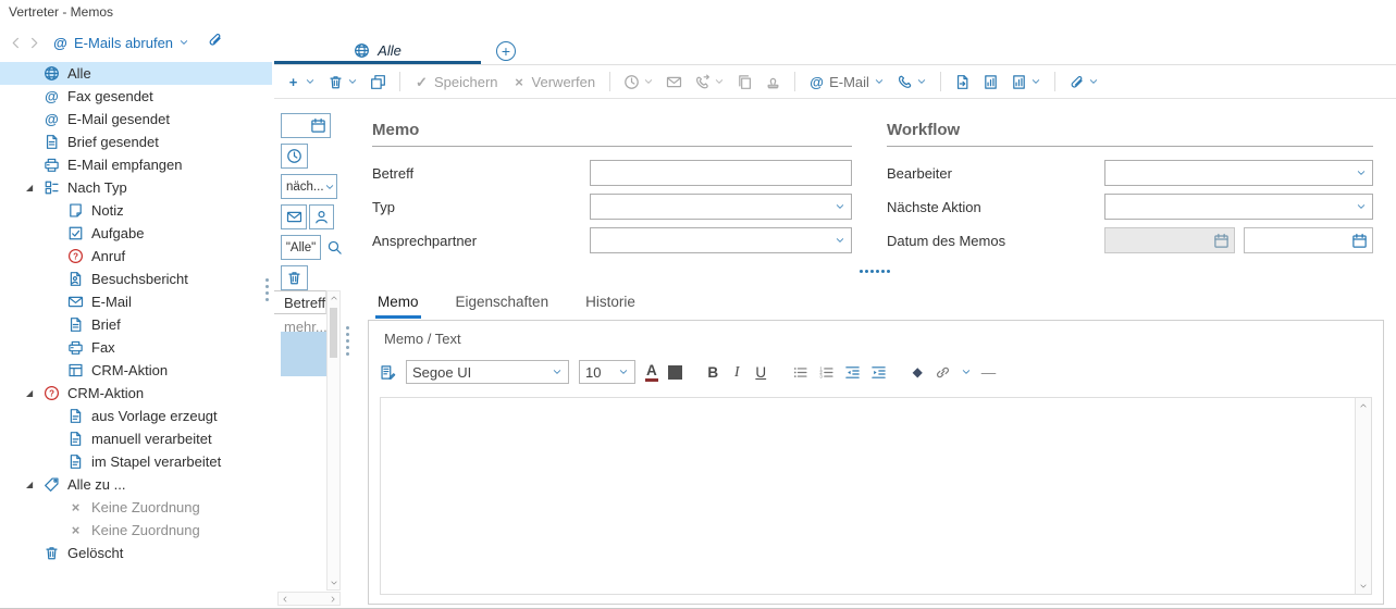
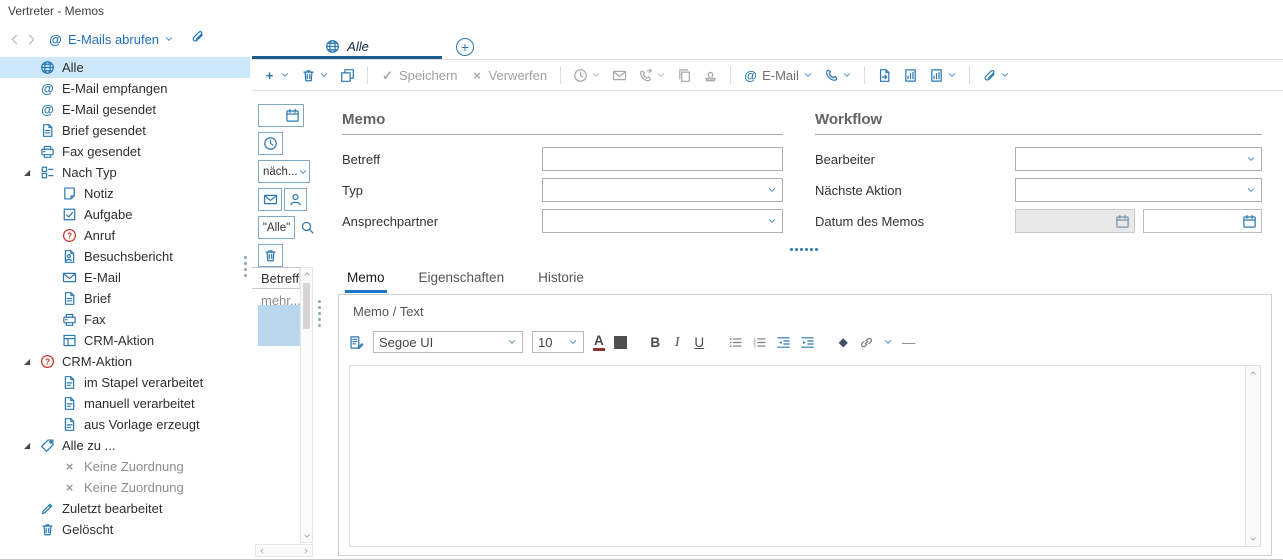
  Vertreter - Memos
  @
  E-Mails abrufen
  Alle
  @
- Fax gesendet
+ E-Mail empfangen
  @
  E-Mail gesendet
  Brief gesendet
- E-Mail empfangen
+ Fax gesendet
  ◢
  Nach Typ
  Notiz
  Aufgabe
  ?
  Anruf
  Besuchsbericht
  E-Mail
  Brief
  Fax
  CRM-Aktion
  ◢
  ?
  CRM-Aktion
- aus Vorlage erzeugt
+ im Stapel verarbeitet
  manuell verarbeitet
- im Stapel verarbeitet
+ aus Vorlage erzeugt
  ◢
  Alle zu ...
  ×
  Keine Zuordnung
  ×
  Keine Zuordnung
+ Zuletzt bearbeitet
  Gelöscht
  Alle
  +
  +
  ✓
  Speichern
  ×
  Verwerfen
  @
  E-Mail
  näch...
  "Alle"
  Betreff
  mehr...
  Memo
  Betreff
  Typ
  Ansprechpartner
  Workflow
  Bearbeiter
  Nächste Aktion
  Datum des Memos
  Memo
  Eigenschaften
  Historie
  Memo / Text
  Segoe UI
  10
  A
  B
  I
  U
  ◆
  —
